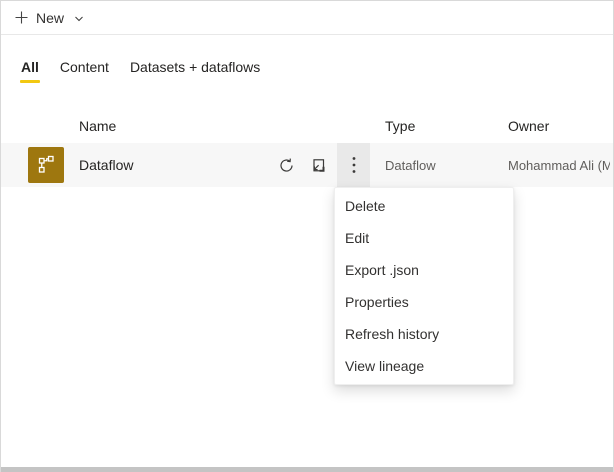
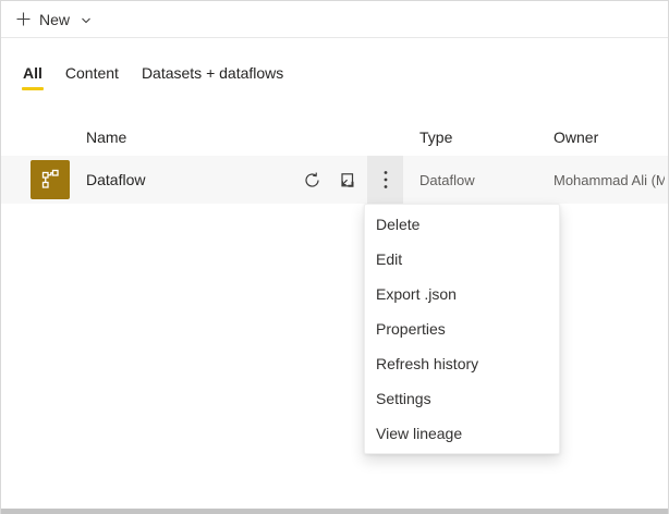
  New
  All
  Content
  Datasets + dataflows
  Name
  Type
  Owner
  Dataflow
  Dataflow
  Mohammad Ali (M
  Delete
  Edit
  Export .json
  Properties
  Refresh history
+ Settings
  View lineage
